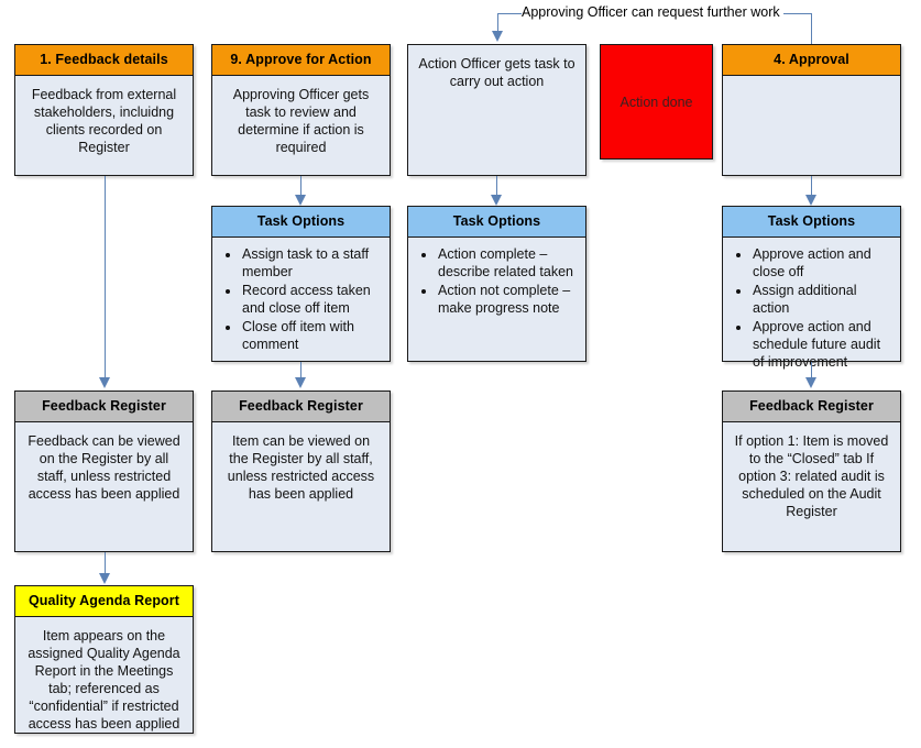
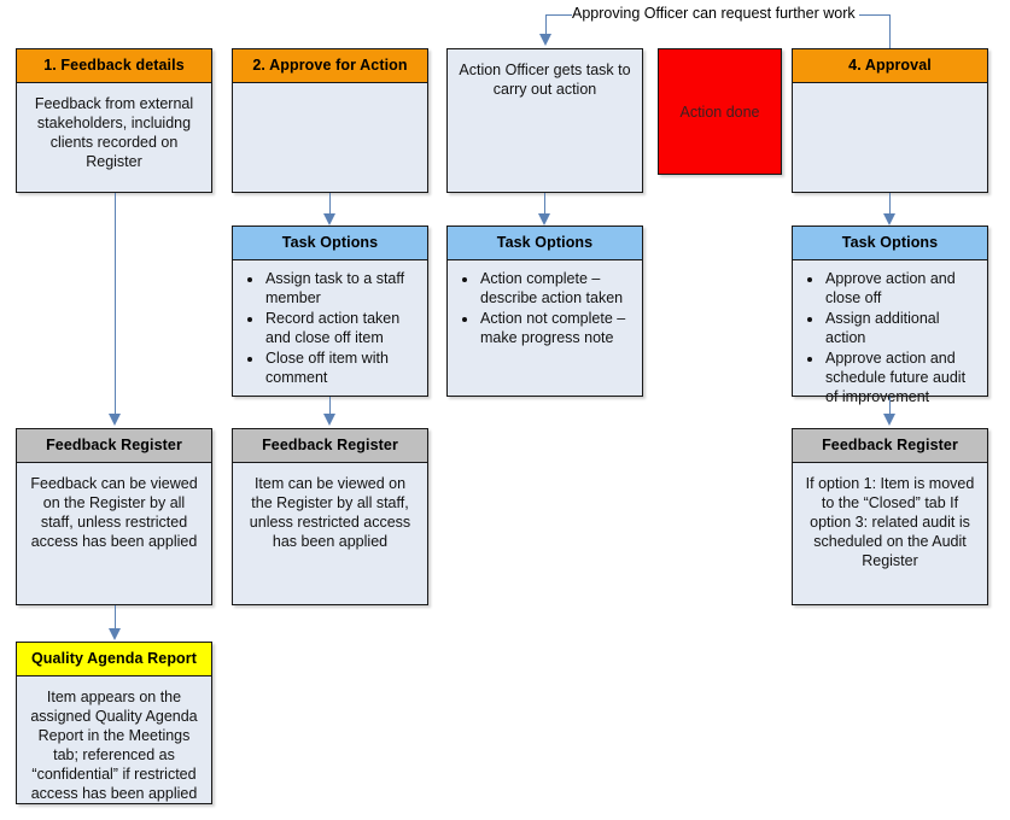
  Approving Officer can request further work
  1. Feedback details
  Feedback from external stakeholders, incluidng clients recorded on Register
- 9. Approve for Action
+ 2. Approve for Action
- Approving Officer gets task to review and determine if action is required
  Action Officer gets task to carry out action
  Action done
  4. Approval
  Task Options
  Assign task to a staff member
- Record access taken and close off item
+ Record action taken and close off item
  Close off item with comment
  Task Options
- Action complete – describe related taken
+ Action complete – describe action taken
  Action not complete – make progress note
  Task Options
  Approve action and close off
  Assign additional action
  Approve action and schedule future audit of improvement
  Feedback Register
  Feedback can be viewed on the Register by all staff, unless restricted access has been applied
  Feedback Register
  Item can be viewed on the Register by all staff, unless restricted access has been applied
  Feedback Register
  If option 1: Item is moved to the “Closed” tab If option 3: related audit is scheduled on the Audit Register
  Quality Agenda Report
  Item appears on the assigned Quality Agenda Report in the Meetings tab; referenced as “confidential” if restricted access has been applied
